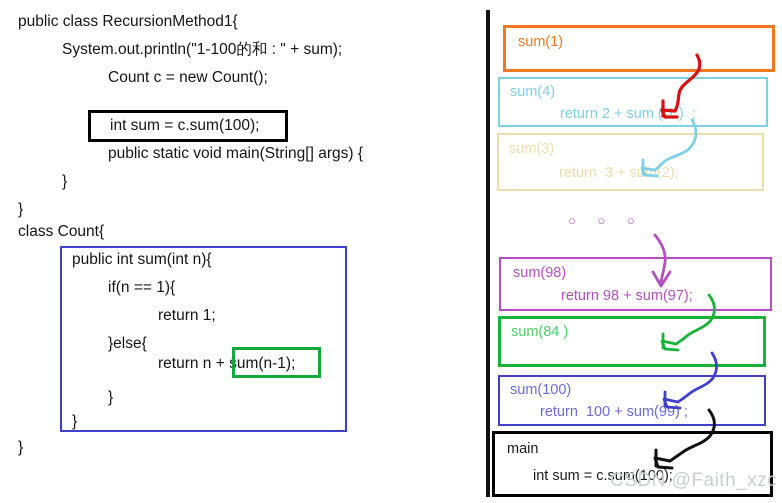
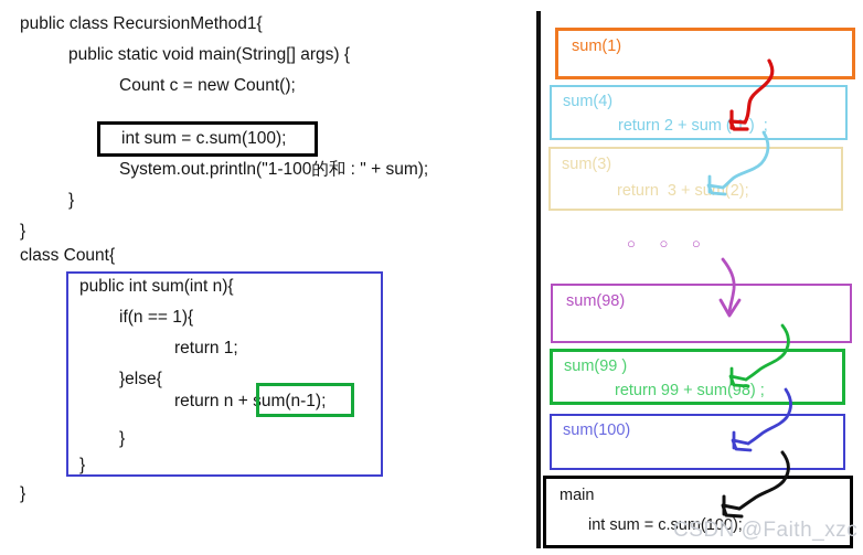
  public class RecursionMethod1{
- System.out.println("1-100的和 : " + sum);
+ public static void main(String[] args) {
  Count c = new Count();
  int sum = c.sum(100);
- public static void main(String[] args) {
+ System.out.println("1-100的和 : " + sum);
  }
  }
  class Count{
  public int sum(int n){
  if(n == 1){
  return 1;
  }else{
  return n + sum(n-1);
  }
  }
  }
  sum(1)
  sum(4)
  return 2 + sum ( 1 ) ;
  sum(3)
  return 3 + sum(2);
  sum(98)
- return 98 + sum(97);
- sum(84 )
+ sum(99 )
+ return 99 + sum(98) ;
  sum(100)
- return 100 + sum(99) ;
  main
  int sum = c.sum(100);
  ○ ○ ○
  CSDN @Faith_xzc
